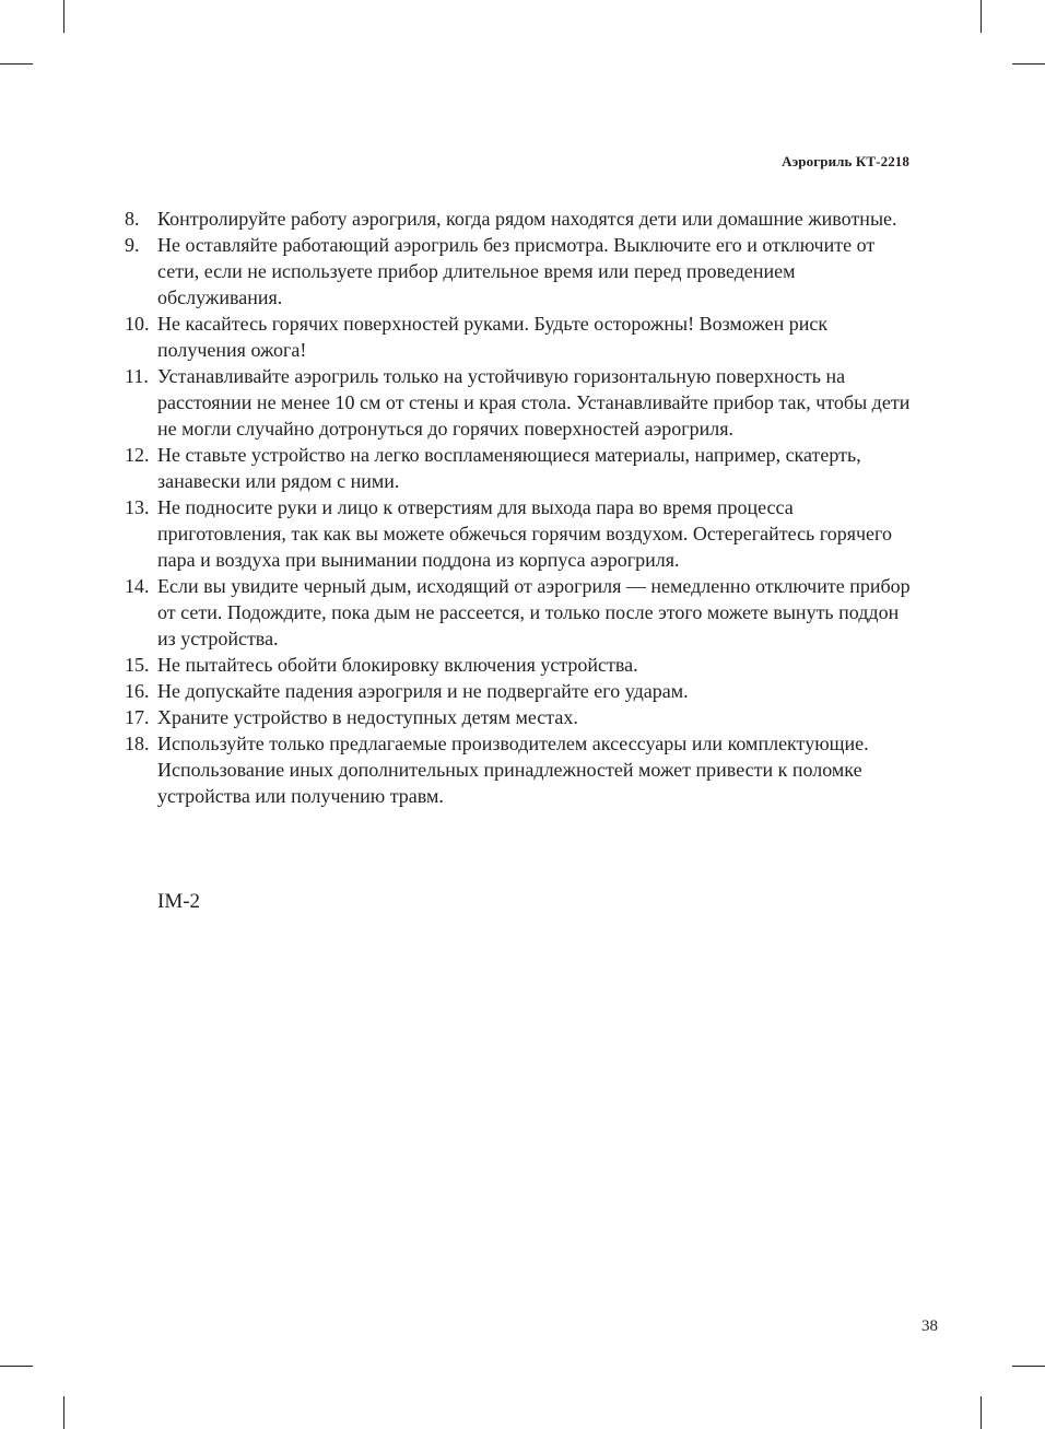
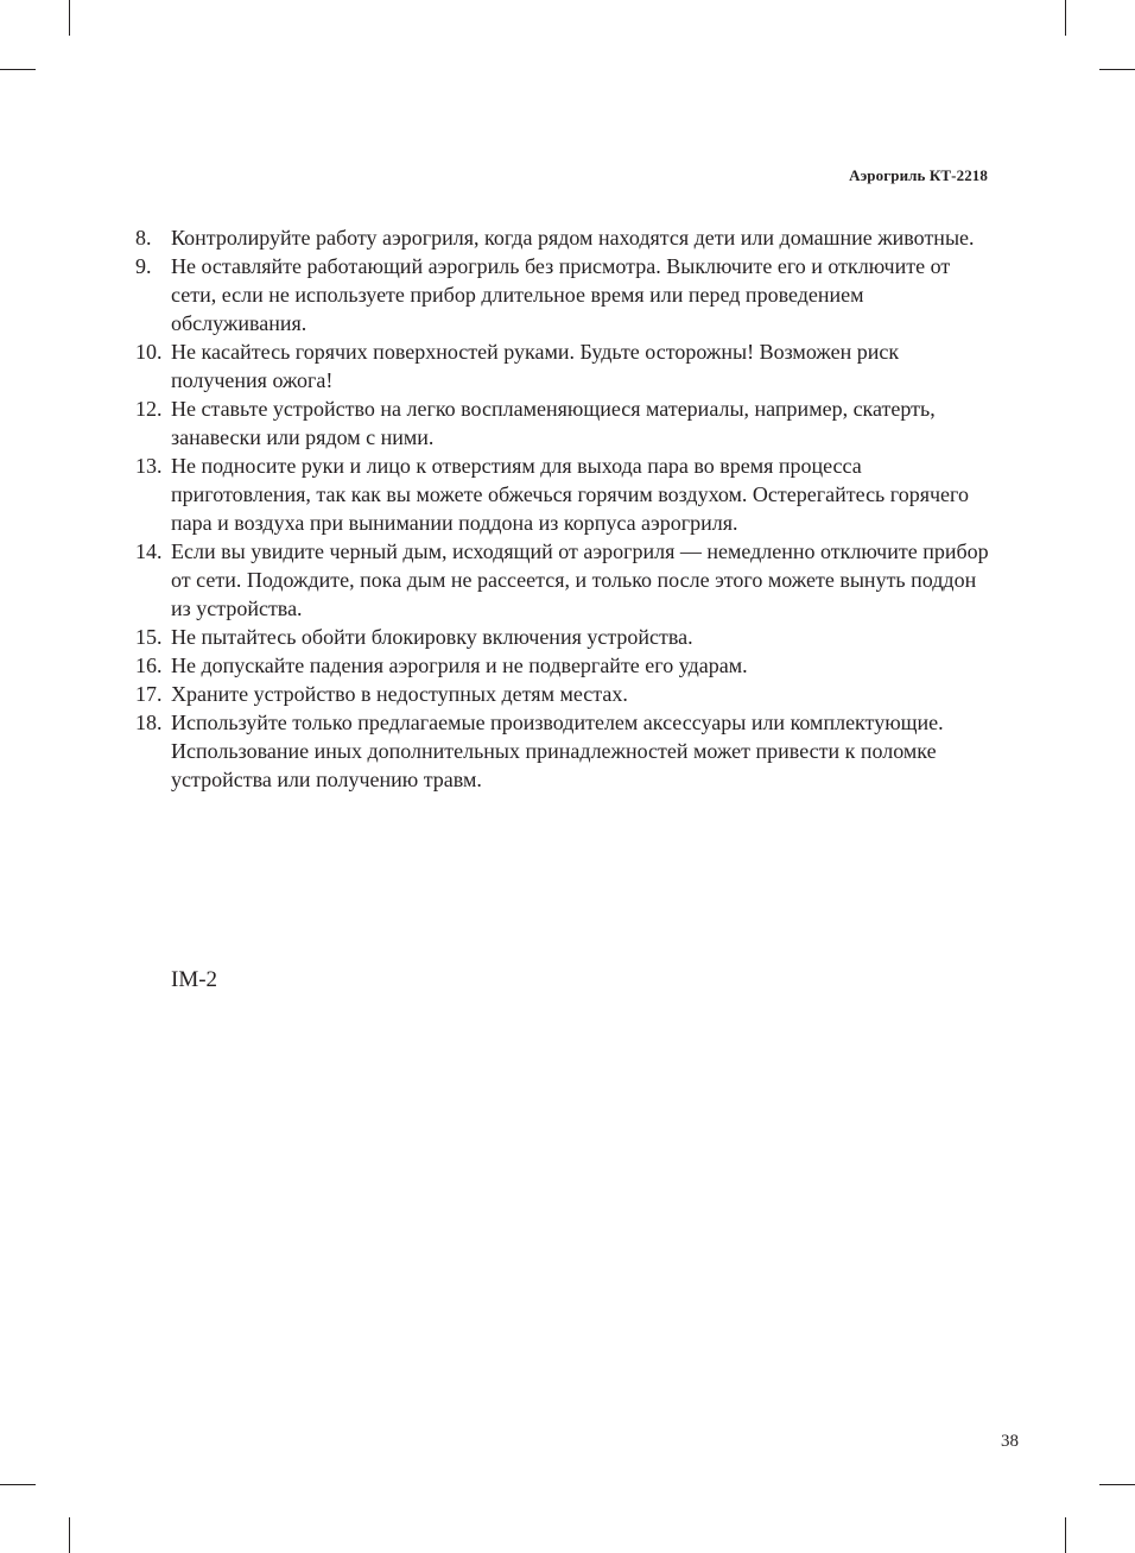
  Аэрогриль КТ-2218
  8.
  Контролируйте работу аэрогриля, когда рядом находятся дети или домашние животные.
  9.
  Не оставляйте работающий аэрогриль без присмотра. Выключите его и отключите от сети, если не используете прибор длительное время или перед проведением обслуживания.
  10.
  Не касайтесь горячих поверхностей руками. Будьте осторожны! Возможен риск получения ожога!
- 11.
- Устанавливайте аэрогриль только на устойчивую горизонтальную поверхность на расстоянии не менее 10 см от стены и края стола. Устанавливайте прибор так, чтобы дети не могли случайно дотронуться до горячих поверхностей аэрогриля.
  12.
  Не ставьте устройство на легко воспламеняющиеся материалы, например, скатерть, занавески или рядом с ними.
  13.
  Не подносите руки и лицо к отверстиям для выхода пара во время процесса приготовления, так как вы можете обжечься горячим воздухом. Остерегайтесь горячего пара и воздуха при вынимании поддона из корпуса аэрогриля.
  14.
  Если вы увидите черный дым, исходящий от аэрогриля — немедленно отключите прибор от сети. Подождите, пока дым не рассеется, и только после этого можете вынуть поддон из устройства.
  15.
  Не пытайтесь обойти блокировку включения устройства.
  16.
  Не допускайте падения аэрогриля и не подвергайте его ударам.
  17.
  Храните устройство в недоступных детям местах.
  18.
  Используйте только предлагаемые производителем аксессуары или комплектующие. Использование иных дополнительных принадлежностей может привести к поломке устройства или получению травм.
  IM-2
  38
